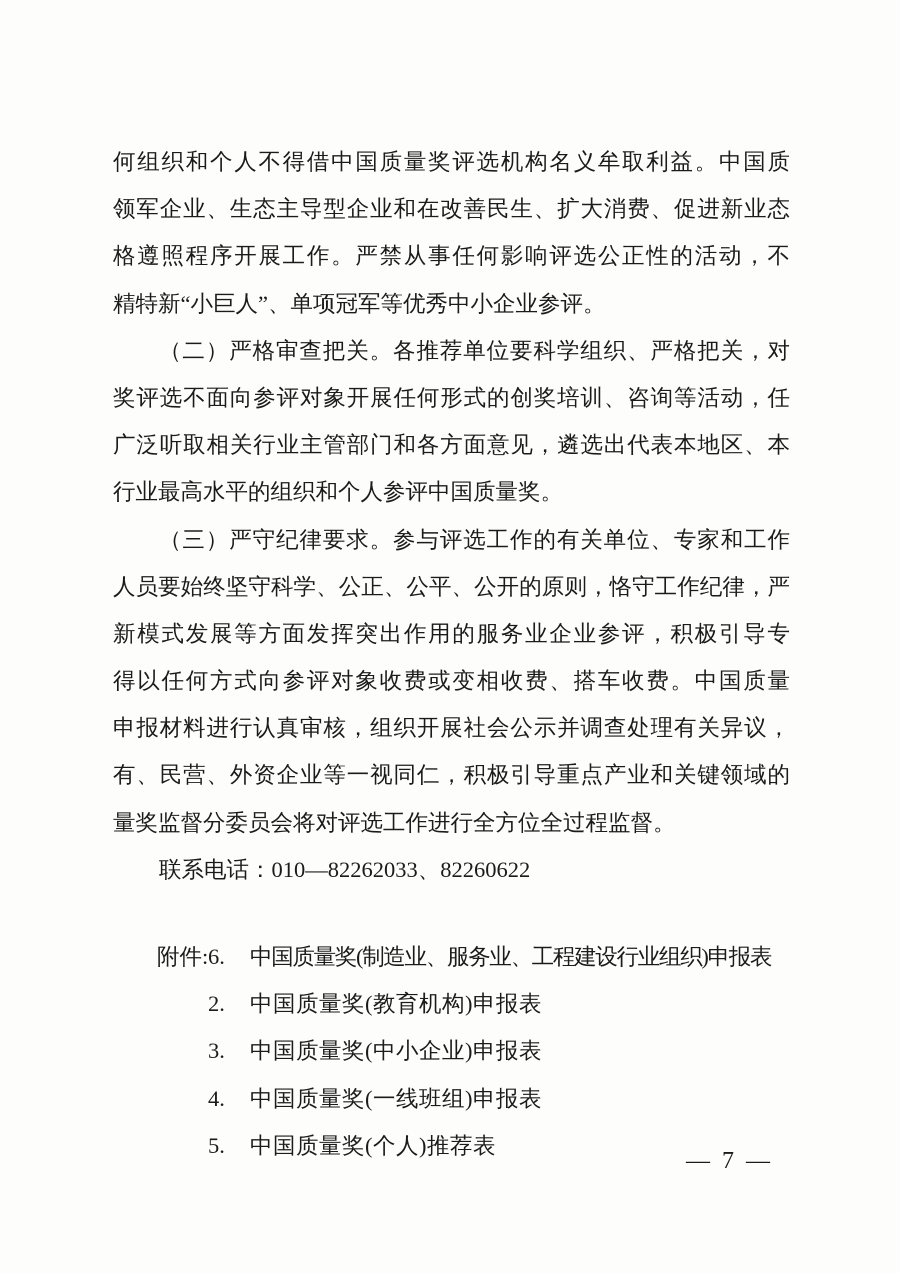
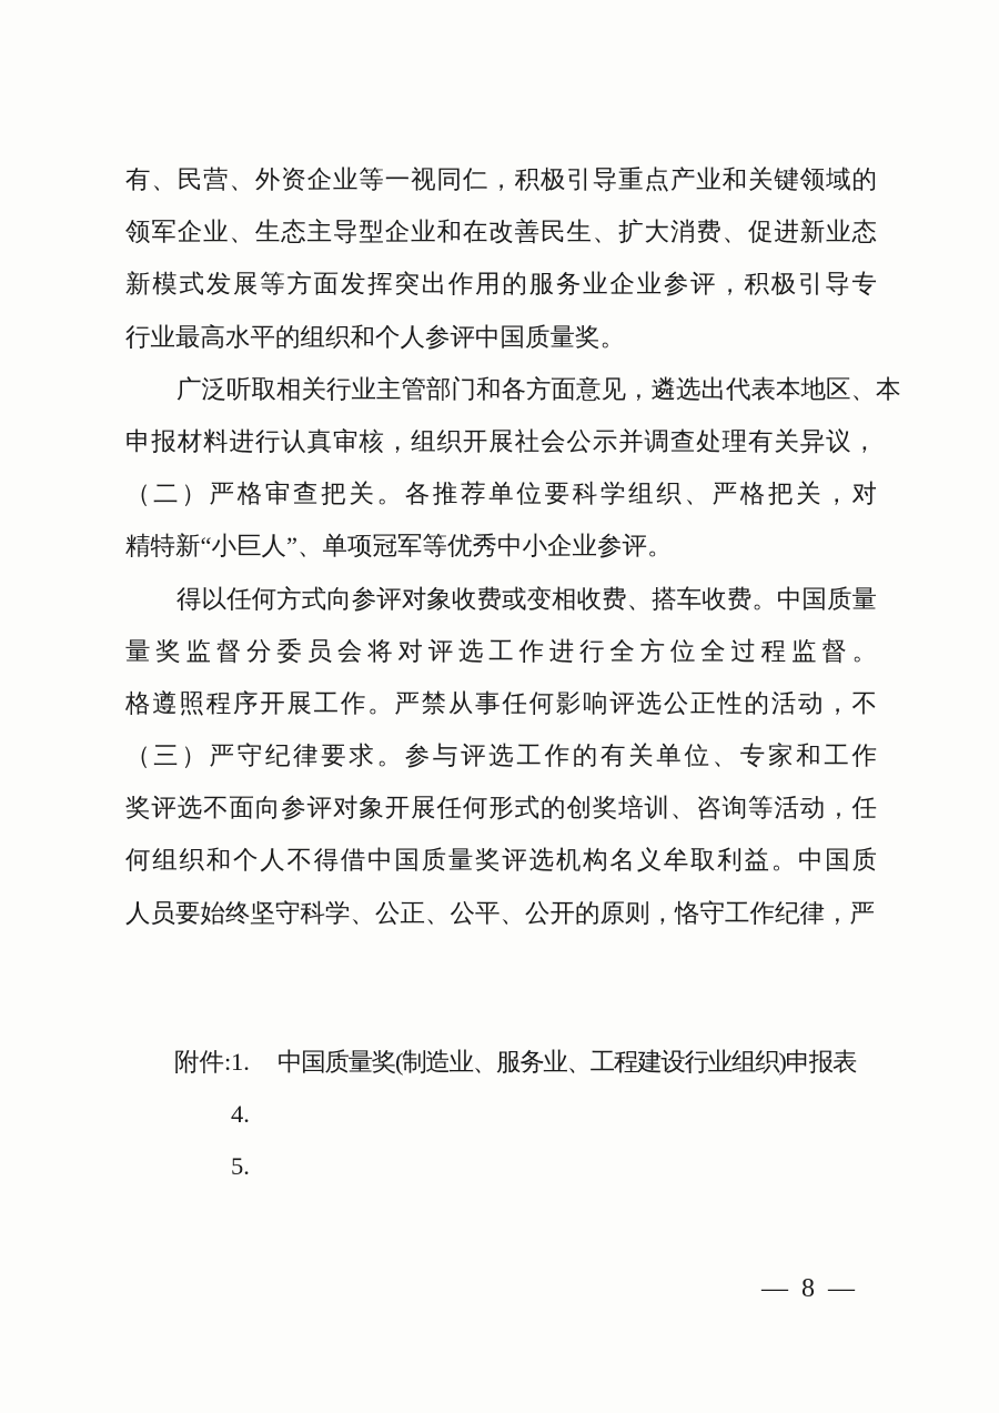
- 何组织和个人不得借中国质量奖评选机构名义牟取利益。中国质
+ 有、民营、外资企业等一视同仁，积极引导重点产业和关键领域的
  领军企业、生态主导型企业和在改善民生、扩大消费、促进新业态
- 格遵照程序开展工作。严禁从事任何影响评选公正性的活动，不
+ 新模式发展等方面发挥突出作用的服务业企业参评，积极引导专
- 精特新“小巨人”、单项冠军等优秀中小企业参评。
+ 行业最高水平的组织和个人参评中国质量奖。
- （二）严格审查把关。各推荐单位要科学组织、严格把关，对
+ 广泛听取相关行业主管部门和各方面意见，遴选出代表本地区、本
- 奖评选不面向参评对象开展任何形式的创奖培训、咨询等活动，任
+ 申报材料进行认真审核，组织开展社会公示并调查处理有关异议，
- 广泛听取相关行业主管部门和各方面意见，遴选出代表本地区、本
+ （二）严格审查把关。各推荐单位要科学组织、严格把关，对
- 行业最高水平的组织和个人参评中国质量奖。
+ 精特新“小巨人”、单项冠军等优秀中小企业参评。
- （三）严守纪律要求。参与评选工作的有关单位、专家和工作
+ 得以任何方式向参评对象收费或变相收费、搭车收费。中国质量
- 人员要始终坚守科学、公正、公平、公开的原则，恪守工作纪律，严
+ 量奖监督分委员会将对评选工作进行全方位全过程监督。
- 新模式发展等方面发挥突出作用的服务业企业参评，积极引导专
+ 格遵照程序开展工作。严禁从事任何影响评选公正性的活动，不
- 得以任何方式向参评对象收费或变相收费、搭车收费。中国质量
+ （三）严守纪律要求。参与评选工作的有关单位、专家和工作
- 申报材料进行认真审核，组织开展社会公示并调查处理有关异议，
+ 奖评选不面向参评对象开展任何形式的创奖培训、咨询等活动，任
- 有、民营、外资企业等一视同仁，积极引导重点产业和关键领域的
+ 何组织和个人不得借中国质量奖评选机构名义牟取利益。中国质
- 量奖监督分委员会将对评选工作进行全方位全过程监督。
+ 人员要始终坚守科学、公正、公平、公开的原则，恪守工作纪律，严
- 联系电话：010—82262033、82260622
  附件:
- 6.
+ 1.
  中国质量奖(制造业、服务业、工程建设行业组织)申报表
- 2.
- 中国质量奖(教育机构)申报表
- 3.
- 中国质量奖(中小企业)申报表
  4.
- 中国质量奖(一线班组)申报表
  5.
- 中国质量奖(个人)推荐表
- — 7 —
+ — 8 —
